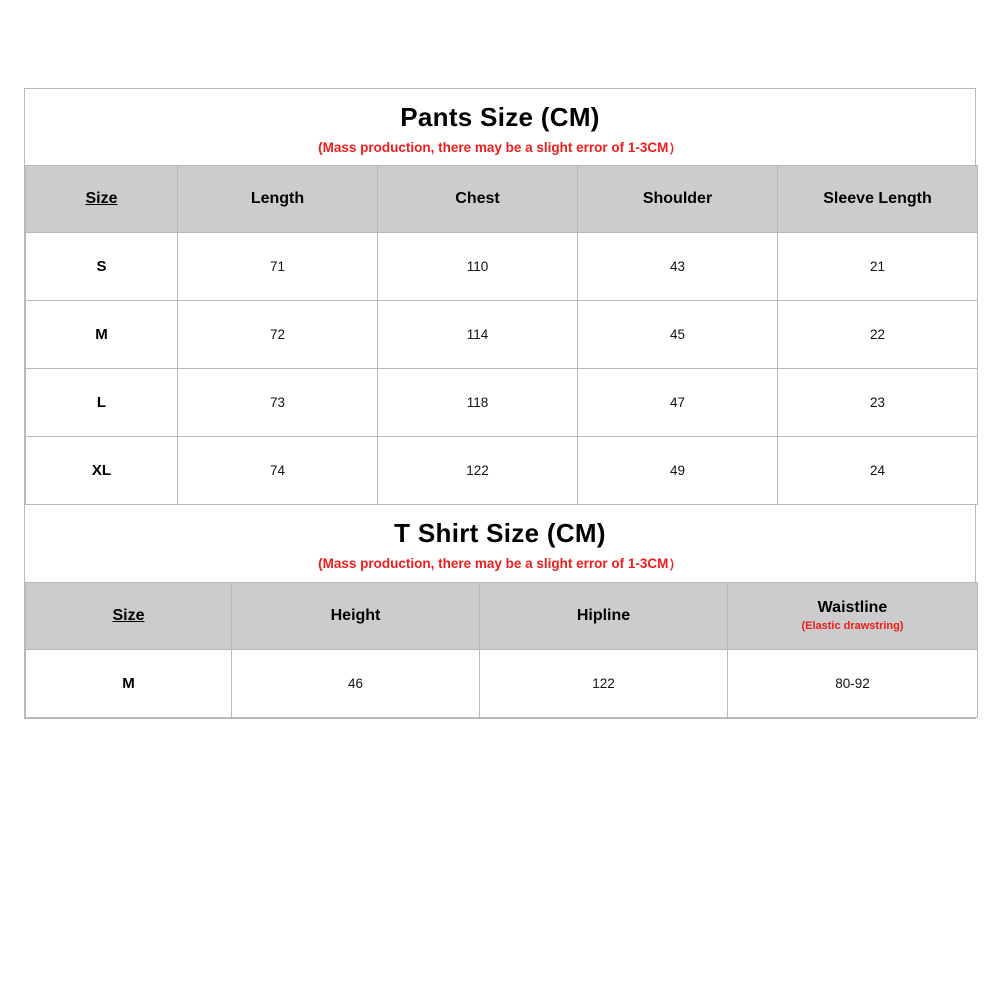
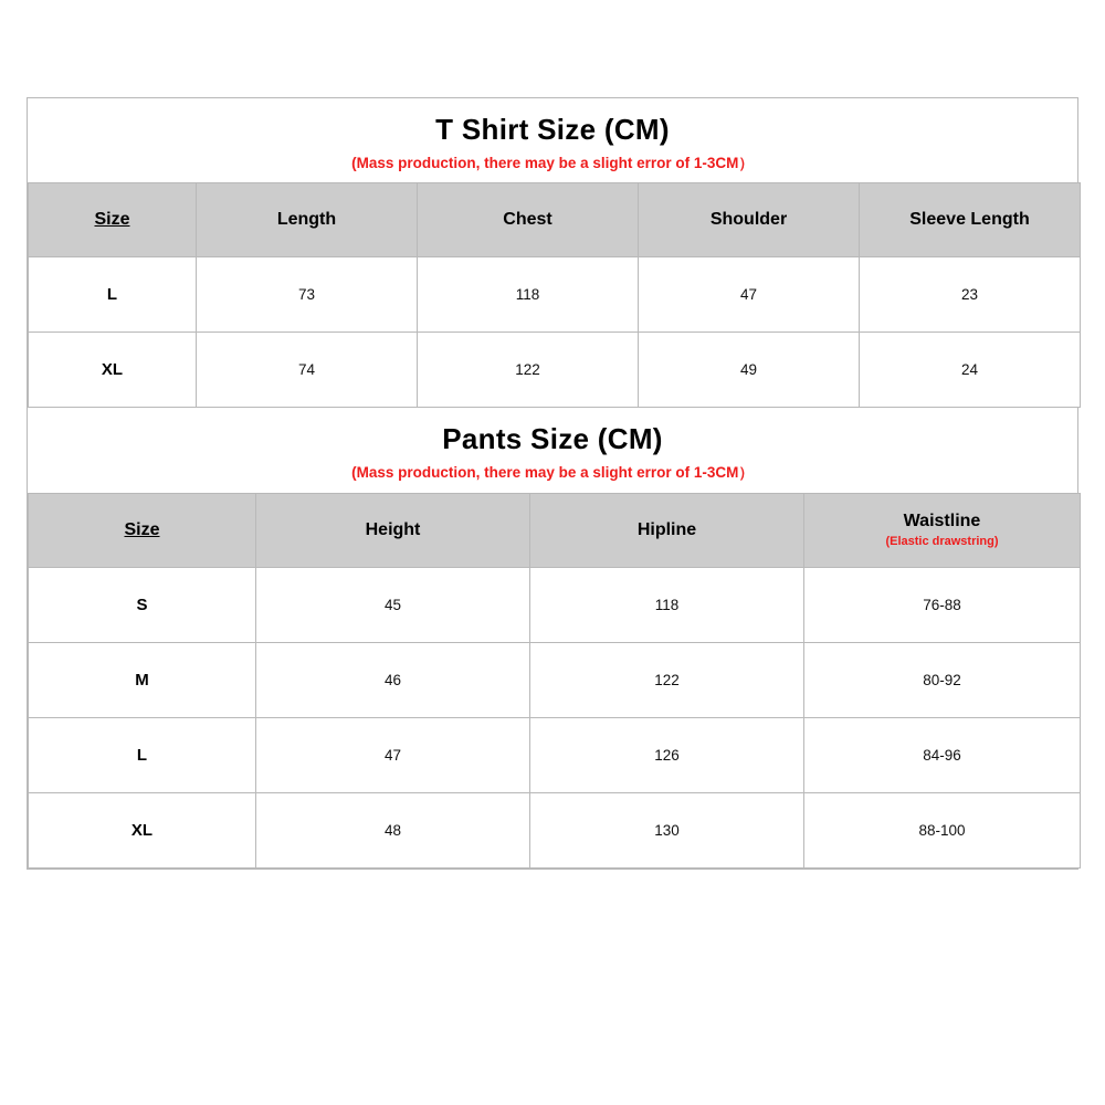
- Pants Size (CM)
+ T Shirt Size (CM)
  (Mass production, there may be a slight error of 1-3CM）
  Size	Length	Chest	Shoulder	Sleeve Length
- S	71	110	43	21
- M	72	114	45	22
  L	73	118	47	23
  XL	74	122	49	24
- T Shirt Size (CM)
+ Pants Size (CM)
  (Mass production, there may be a slight error of 1-3CM）
  Size	Height	Hipline	Waistline (Elastic drawstring)
+ S	45	118	76-88
  M	46	122	80-92
+ L	47	126	84-96
+ XL	48	130	88-100
